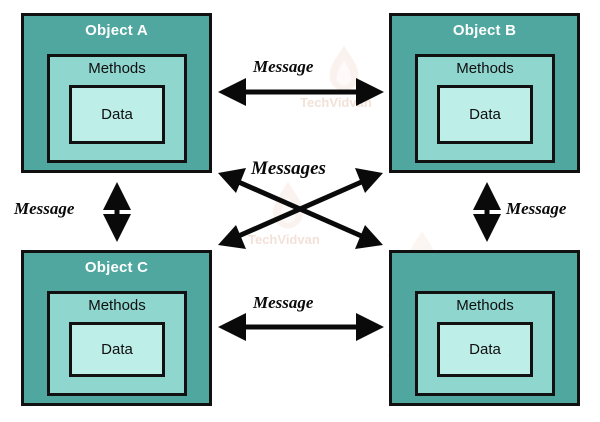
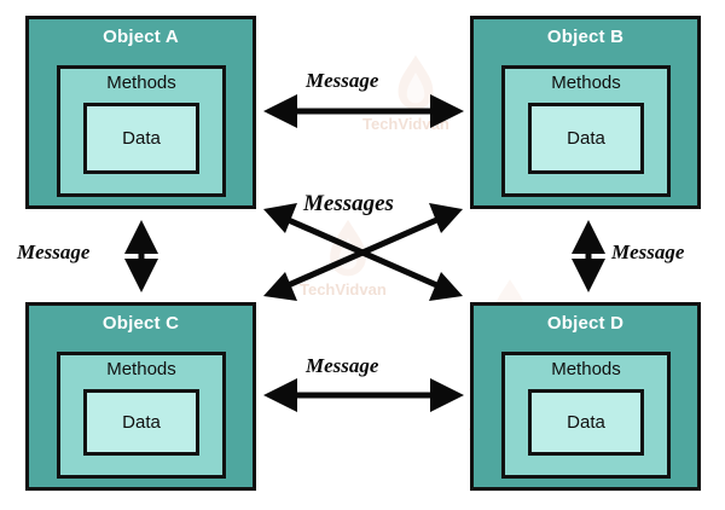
  TechVidvn
  TechVidvan
  Object A
  Methods
  Data
  Object B
  Methods
  Data
  Object C
  Methods
  Data
+ Object D
  Methods
  Data
  Message
  Message
  Message
  Message
  Messages
